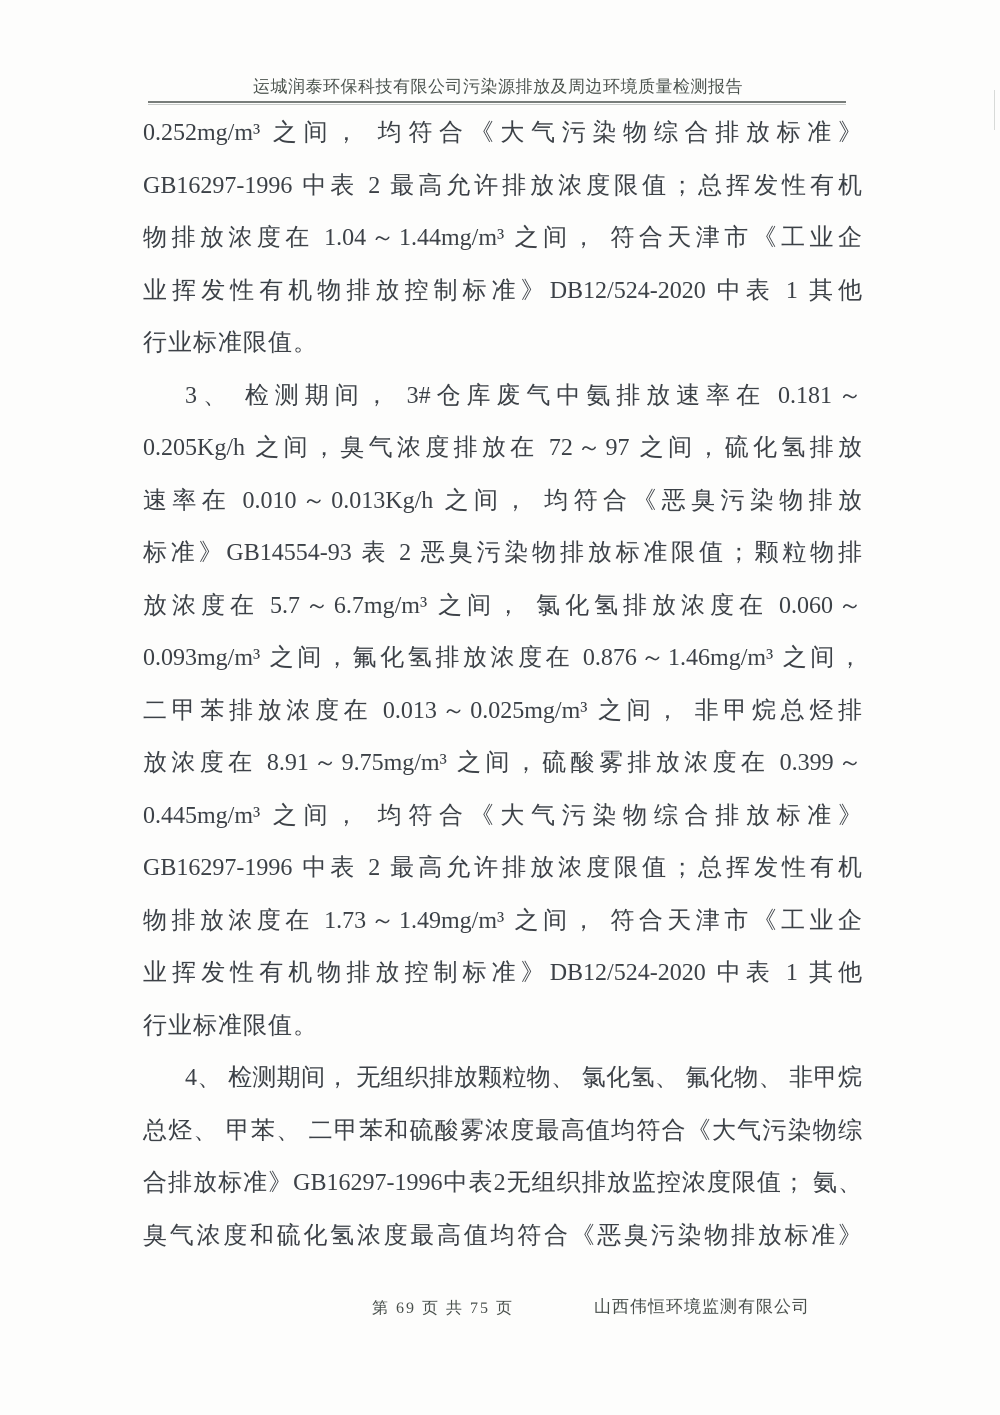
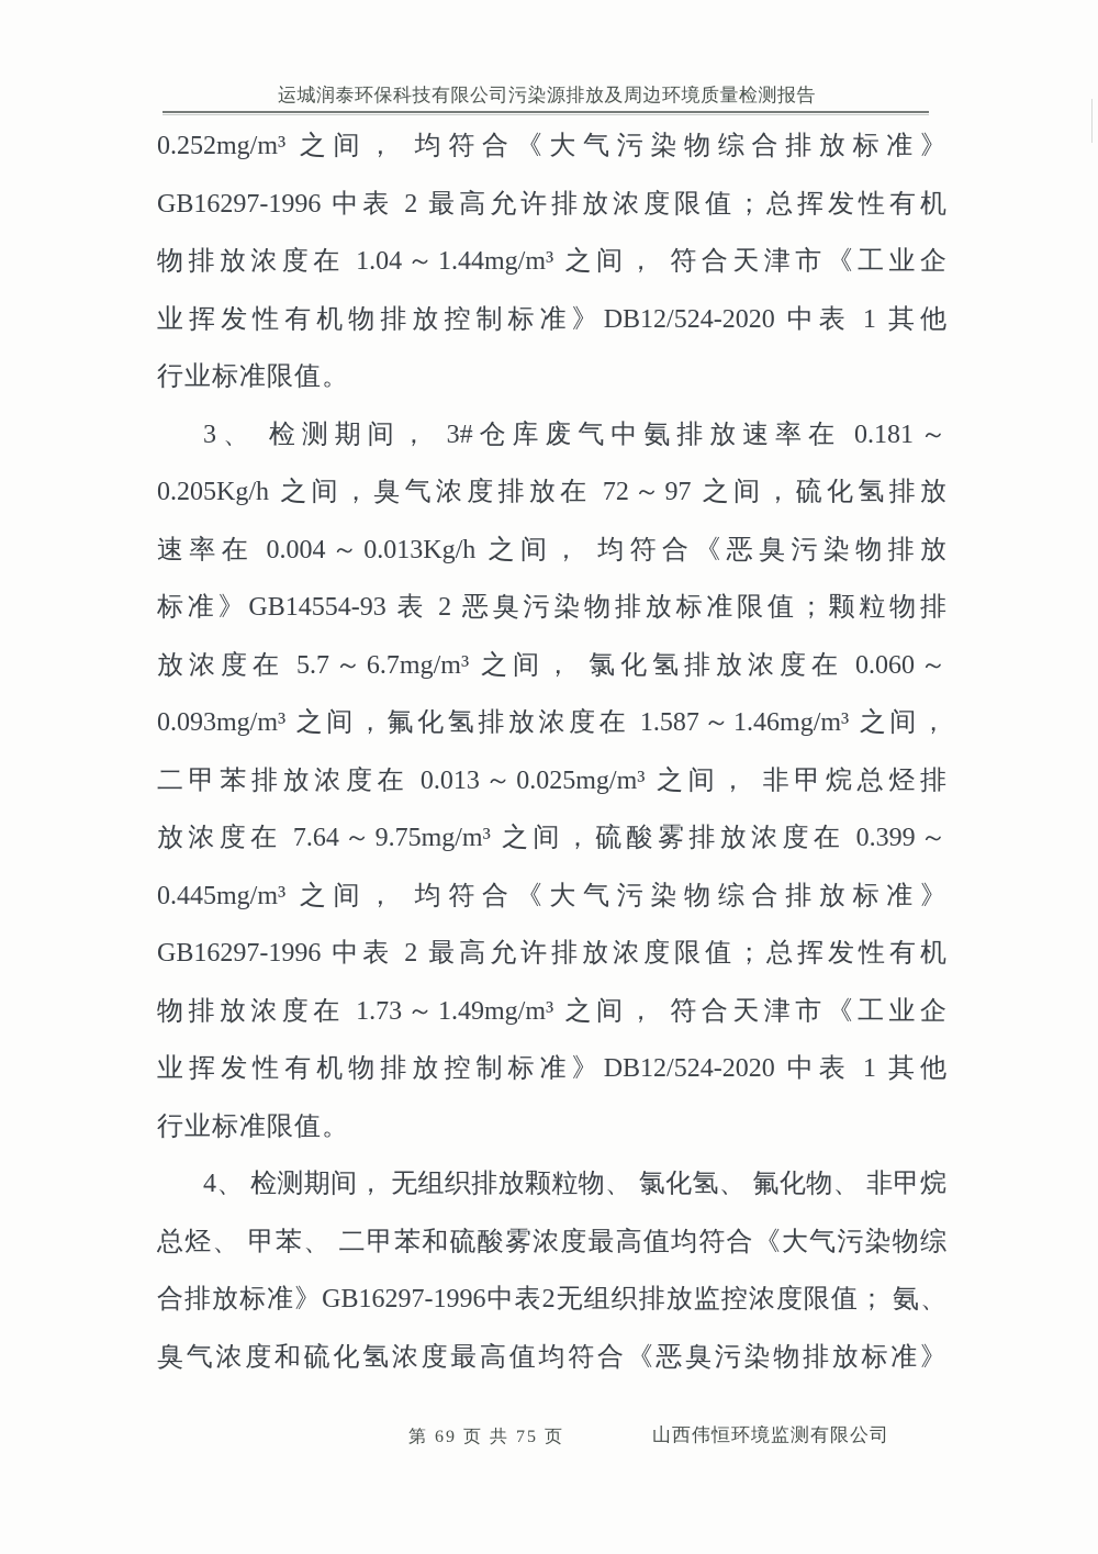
  运城润泰环保科技有限公司污染源排放及周边环境质量检测报告
  0.252mg/m³ 之间， 均符合《大气污染物综合排放标准》
  GB16297-1996 中表 2 最高允许排放浓度限值；总挥发性有机
  物排放浓度在 1.04～1.44mg/m³ 之间， 符合天津市《工业企
  业挥发性有机物排放控制标准》DB12/524-2020 中表 1 其他
  行业标准限值。
  3、 检测期间， 3#仓库废气中氨排放速率在 0.181～
  0.205Kg/h 之间，臭气浓度排放在 72～97 之间，硫化氢排放
- 速率在 0.010～0.013Kg/h 之间， 均符合《恶臭污染物排放
+ 速率在 0.004～0.013Kg/h 之间， 均符合《恶臭污染物排放
  标准》GB14554-93 表 2 恶臭污染物排放标准限值；颗粒物排
  放浓度在 5.7～6.7mg/m³ 之间， 氯化氢排放浓度在 0.060～
- 0.093mg/m³ 之间，氟化氢排放浓度在 0.876～1.46mg/m³ 之间，
+ 0.093mg/m³ 之间，氟化氢排放浓度在 1.587～1.46mg/m³ 之间，
  二甲苯排放浓度在 0.013～0.025mg/m³ 之间， 非甲烷总烃排
- 放浓度在 8.91～9.75mg/m³ 之间，硫酸雾排放浓度在 0.399～
+ 放浓度在 7.64～9.75mg/m³ 之间，硫酸雾排放浓度在 0.399～
  0.445mg/m³ 之间， 均符合《大气污染物综合排放标准》
  GB16297-1996 中表 2 最高允许排放浓度限值；总挥发性有机
  物排放浓度在 1.73～1.49mg/m³ 之间， 符合天津市《工业企
  业挥发性有机物排放控制标准》DB12/524-2020 中表 1 其他
  行业标准限值。
  4、 检测期间， 无组织排放颗粒物、 氯化氢、 氟化物、 非甲烷
  总烃、 甲苯、 二甲苯和硫酸雾浓度最高值均符合《大气污染物综
  合排放标准》GB16297-1996中表2无组织排放监控浓度限值； 氨、
  臭气浓度和硫化氢浓度最高值均符合《恶臭污染物排放标准》
  第 69 页 共 75 页
  山西伟恒环境监测有限公司
